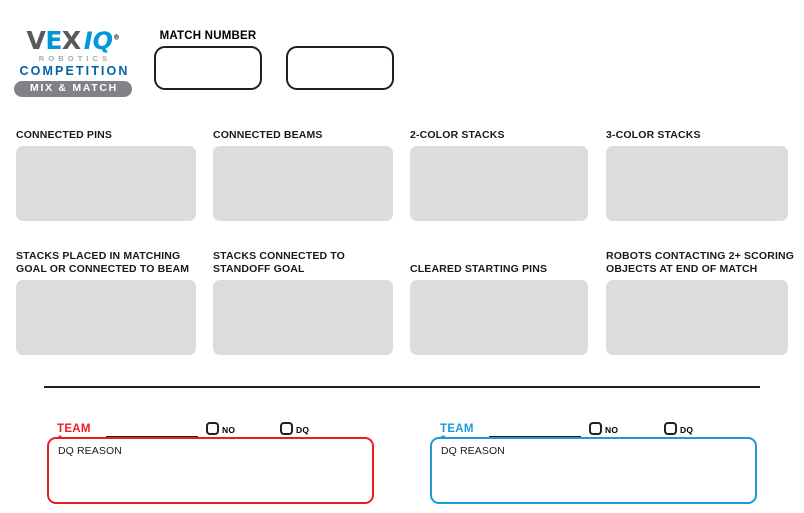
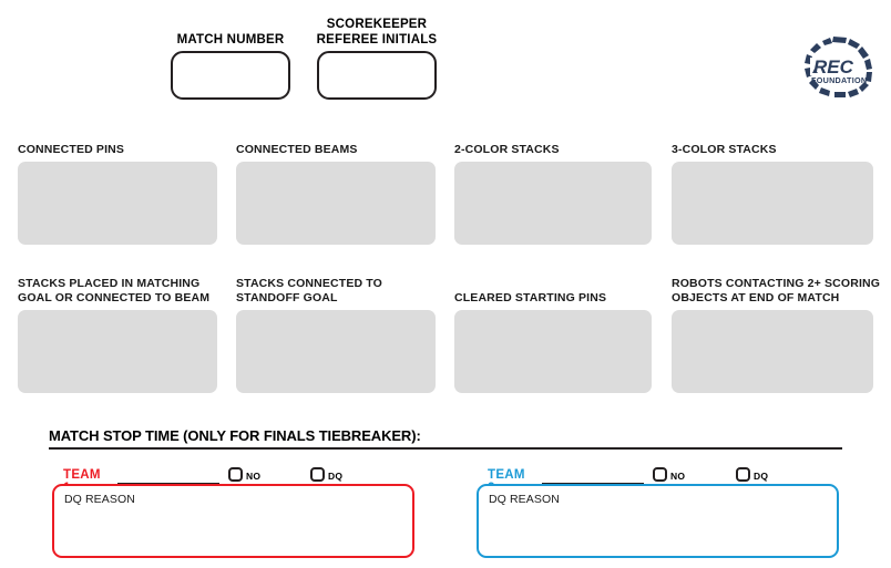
- VEXIQ®
- ROBOTICS
- COMPETITION
- MIX & MATCH
  MATCH NUMBER
+ SCOREKEEPER
+ REFEREE INITIALS
+ REC
+ FOUNDATION
  CONNECTED PINS
  CONNECTED BEAMS
  2-COLOR STACKS
  3-COLOR STACKS
  STACKS PLACED IN MATCHING
  GOAL OR CONNECTED TO BEAM
  STACKS CONNECTED TO
  STANDOFF GOAL
  CLEARED STARTING PINS
  ROBOTS CONTACTING 2+ SCORING
  OBJECTS AT END OF MATCH
+ MATCH STOP TIME (ONLY FOR FINALS TIEBREAKER):
  TEAM
  DQ
  DQ REASON
  TEAM
  DQ
  DQ REASON
